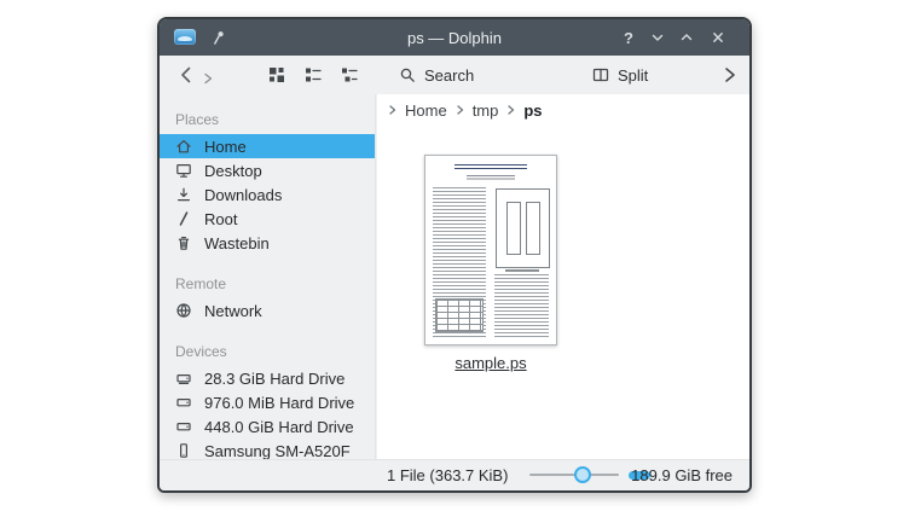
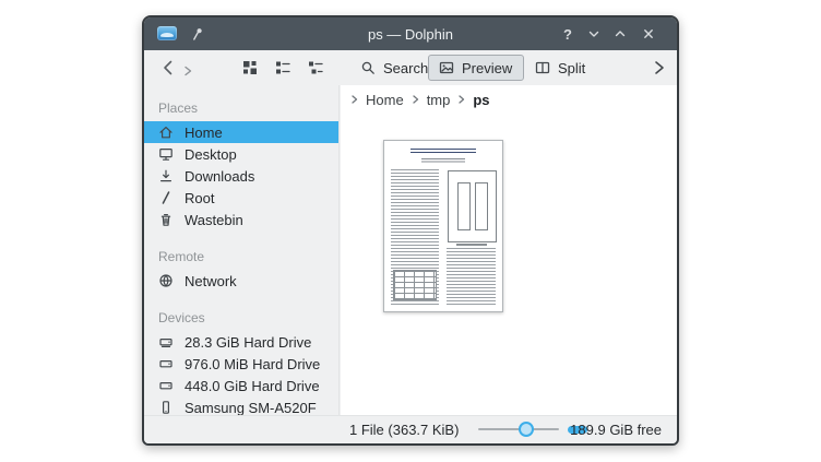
  ps — Dolphin
  ?
  Search
+ Preview
  Split
  Places
  Home
  Desktop
  Downloads
  Root
  Wastebin
  Remote
  Network
  Devices
  28.3 GiB Hard Drive
  976.0 MiB Hard Drive
  448.0 GiB Hard Drive
  Samsung SM-A520F
  Home
  tmp
  ps
- sample.ps
  1 File (363.7 KiB)
  189.9 GiB free
